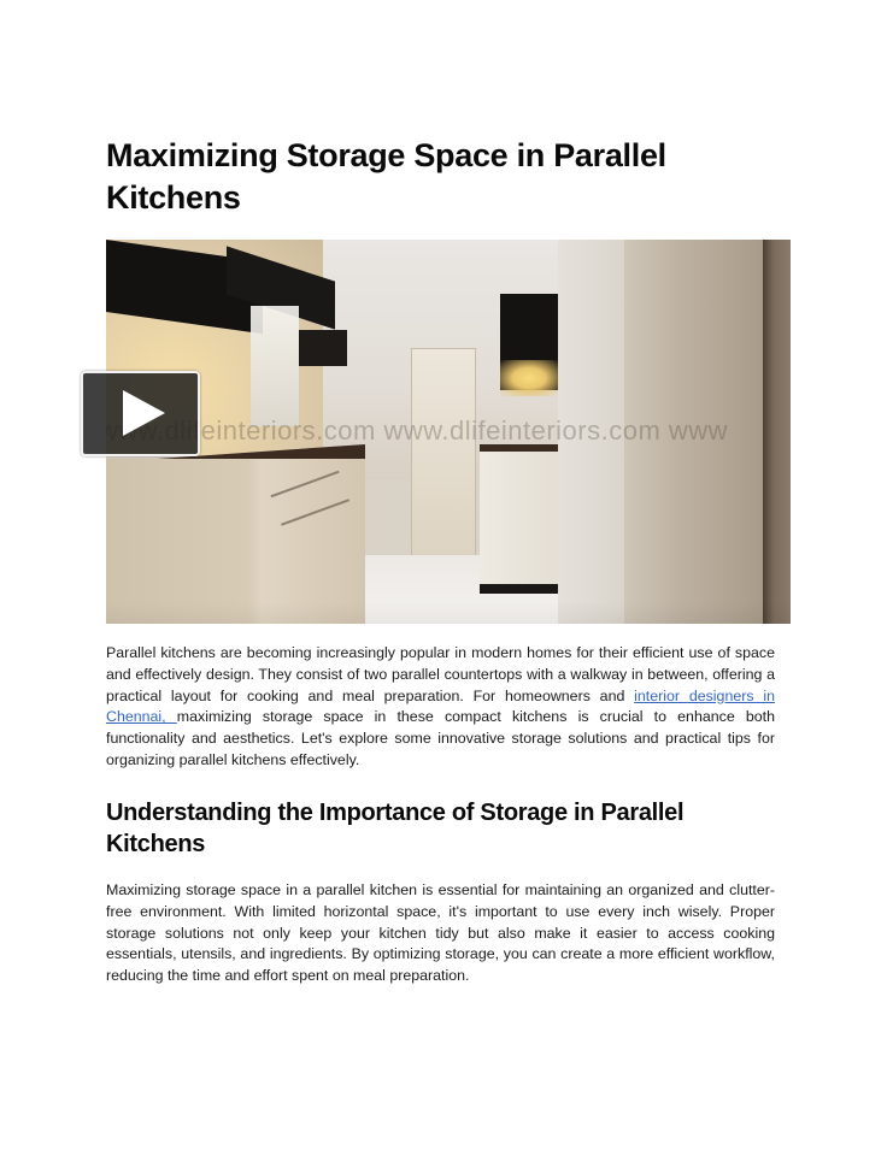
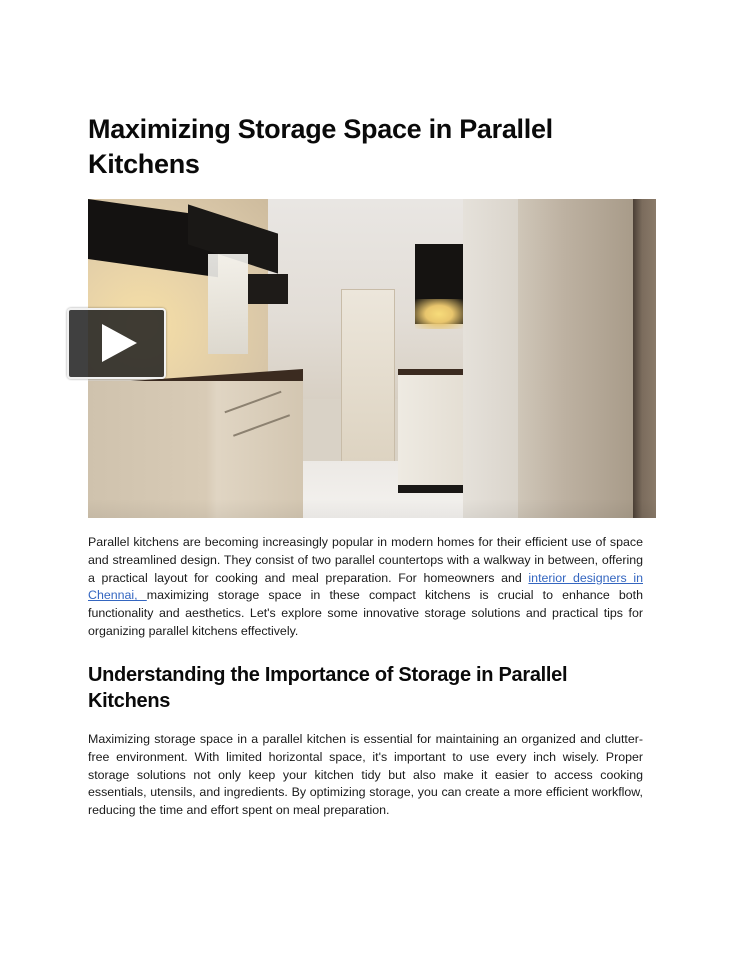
  Maximizing Storage Space in Parallel Kitchens
- www.dlifeinteriors.com www.dlifeinteriors.com www
- Parallel kitchens are becoming increasingly popular in modern homes for their efficient use of space and effectively design. They consist of two parallel countertops with a walkway in between, offering a practical layout for cooking and meal preparation. For homeowners and interior designers in Chennai, maximizing storage space in these compact kitchens is crucial to enhance both functionality and aesthetics. Let's explore some innovative storage solutions and practical tips for organizing parallel kitchens effectively.
+ Parallel kitchens are becoming increasingly popular in modern homes for their efficient use of space and streamlined design. They consist of two parallel countertops with a walkway in between, offering a practical layout for cooking and meal preparation. For homeowners and interior designers in Chennai, maximizing storage space in these compact kitchens is crucial to enhance both functionality and aesthetics. Let's explore some innovative storage solutions and practical tips for organizing parallel kitchens effectively.
  Understanding the Importance of Storage in Parallel Kitchens
  Maximizing storage space in a parallel kitchen is essential for maintaining an organized and clutter-free environment. With limited horizontal space, it's important to use every inch wisely. Proper storage solutions not only keep your kitchen tidy but also make it easier to access cooking essentials, utensils, and ingredients. By optimizing storage, you can create a more efficient workflow, reducing the time and effort spent on meal preparation.
